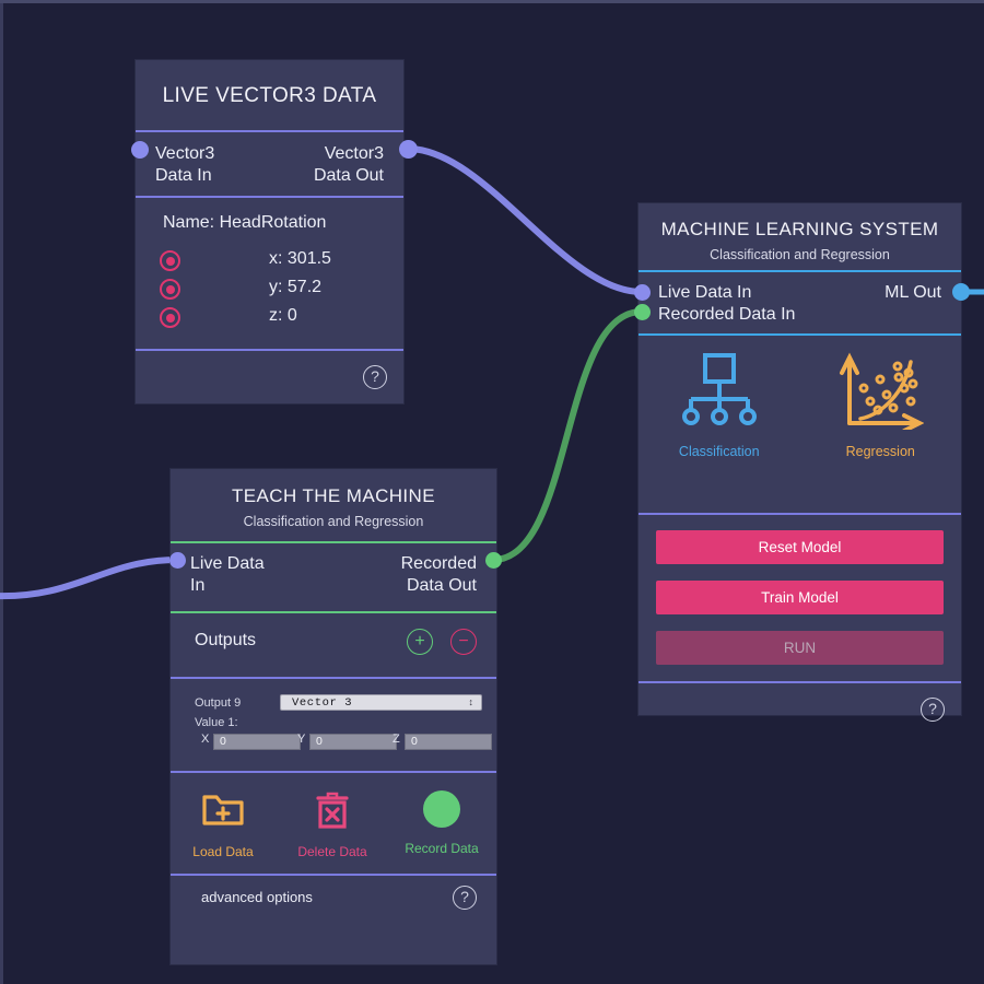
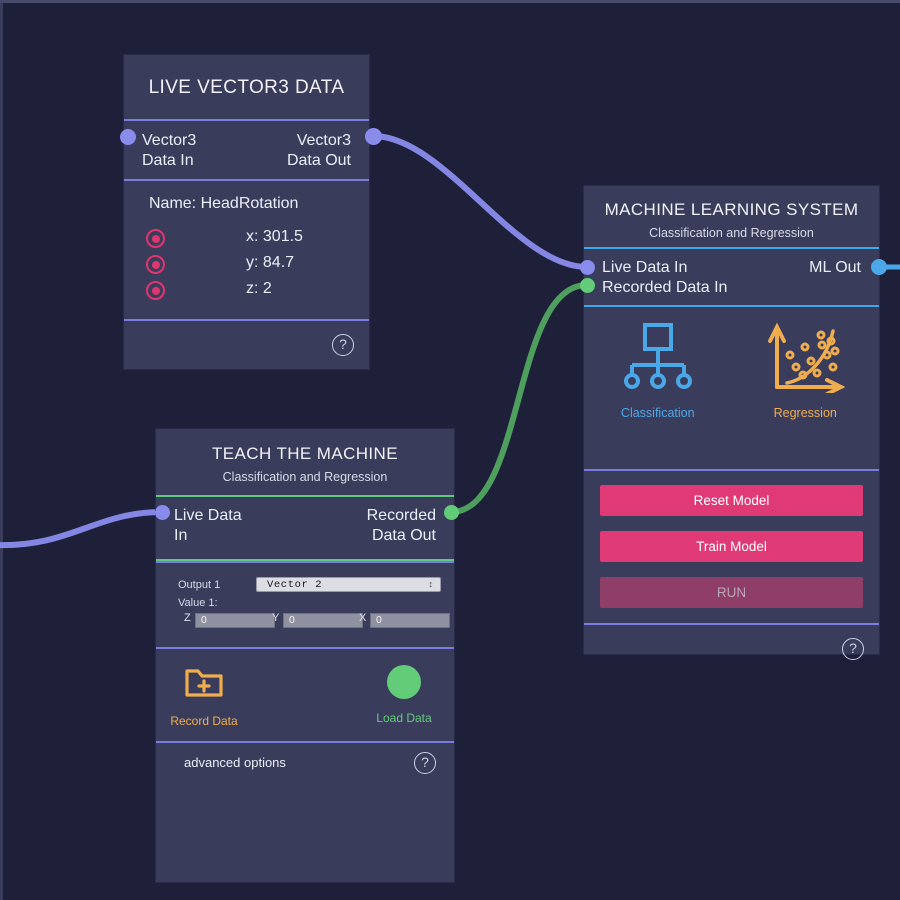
  LIVE VECTOR3 DATA
  Vector3
  Data In
  Vector3
  Data Out
  Name: HeadRotation
  x: 301.5
- y: 57.2
+ y: 84.7
- z: 0
+ z: 2
  ?
  MACHINE LEARNING SYSTEM
  Classification and Regression
  Live Data In
  Recorded Data In
  ML Out
  Classification
  Regression
  Reset Model
  Train Model
  RUN
  ?
  TEACH THE MACHINE
  Classification and Regression
  Live Data
  In
  Recorded
  Data Out
- Outputs
- +
- −
- Output 9
+ Output 1
  Value 1:
- Vector 3
+ Vector 2
  ↕
- X
+ Z
  0
  Y
  0
- Z
+ X
  0
- Load Data
+ Record Data
- Delete Data
- Record Data
+ Load Data
  advanced options
  ?
